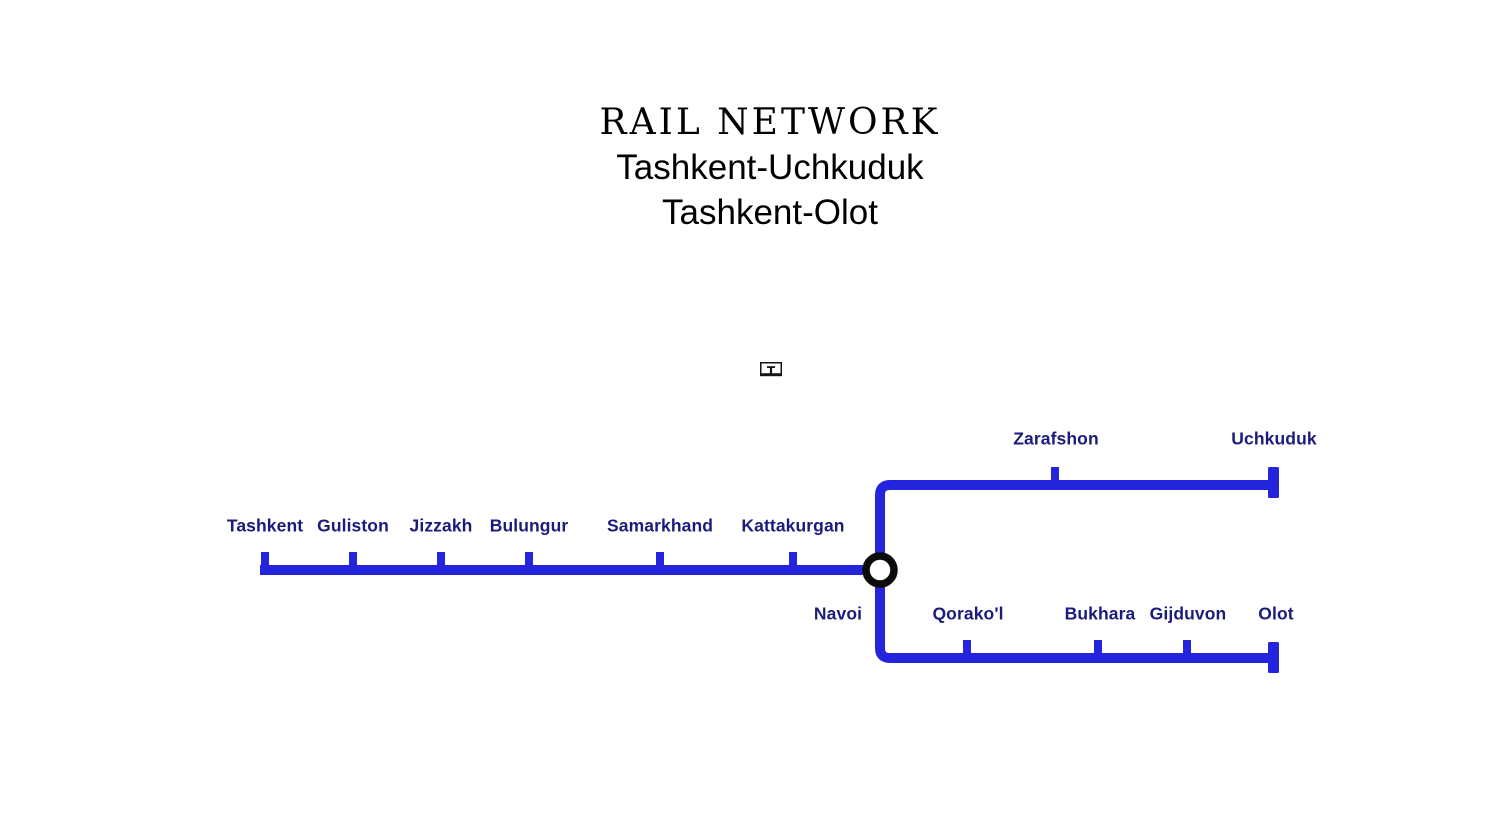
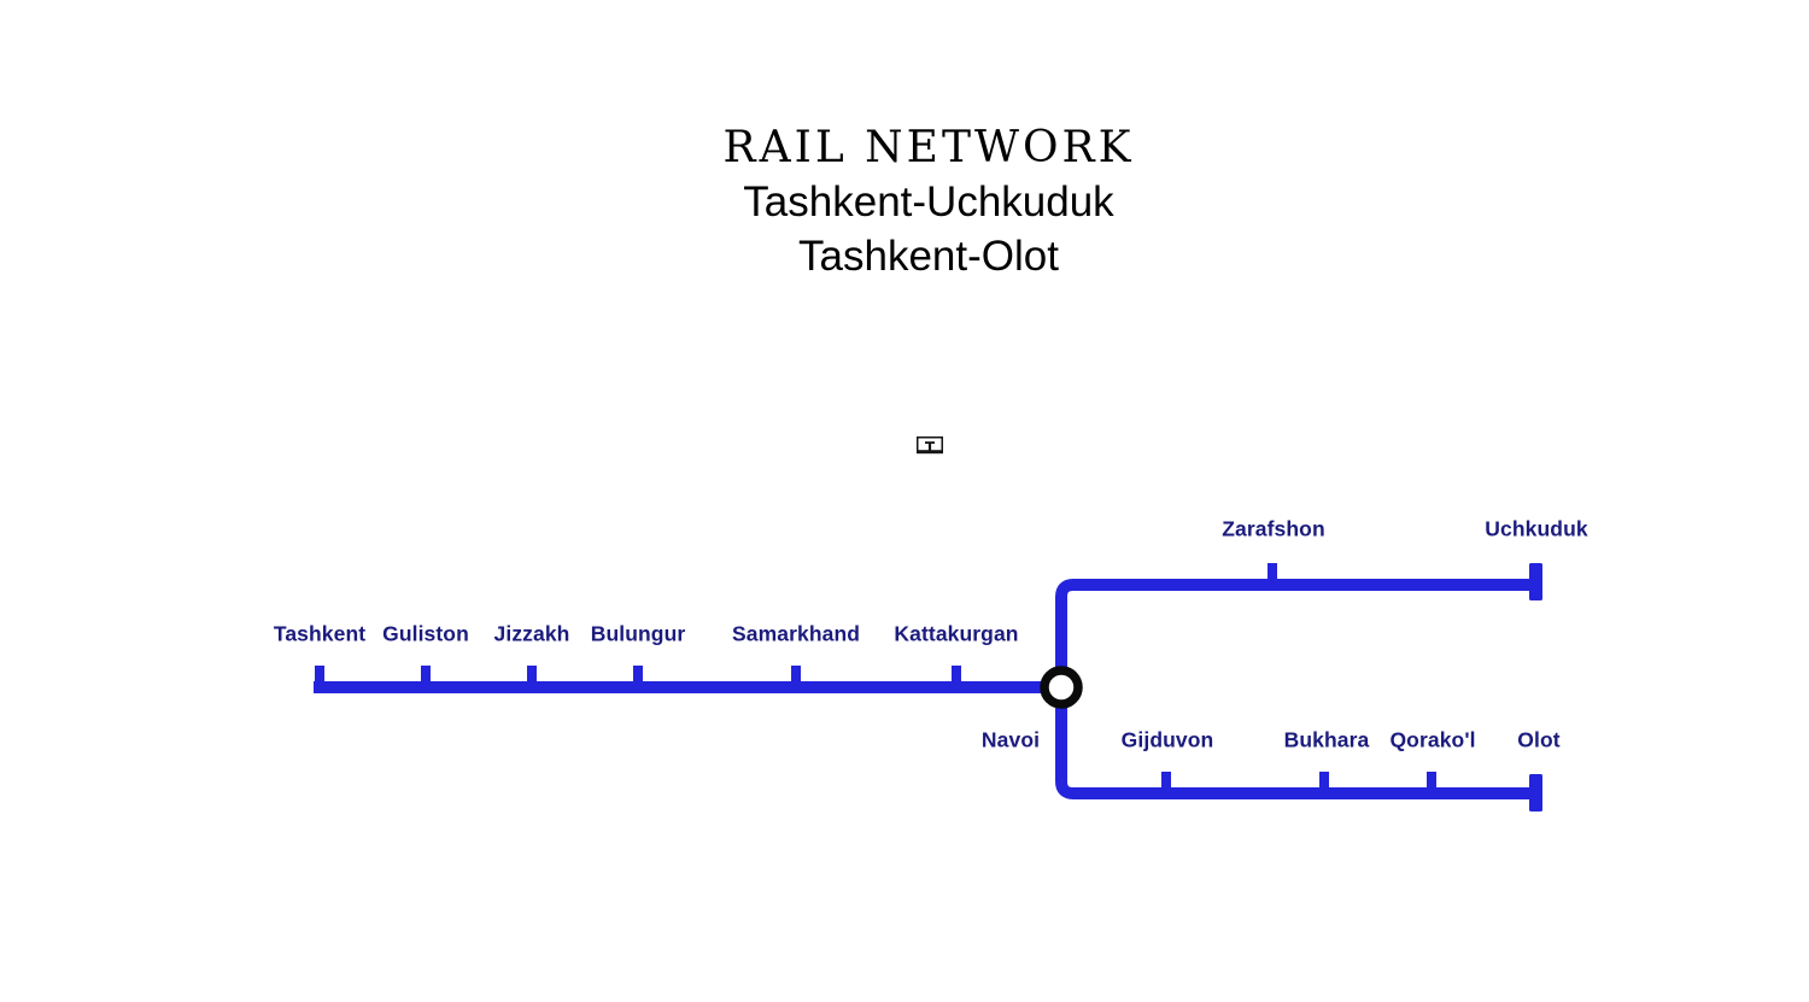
  RAIL NETWORK
  Tashkent-Uchkuduk
  Tashkent-Olot
  Tashkent
  Guliston
  Jizzakh
  Bulungur
  Samarkhand
  Kattakurgan
  Zarafshon
  Uchkuduk
  Navoi
- Qorako'l
+ Gijduvon
  Bukhara
- Gijduvon
+ Qorako'l
  Olot
